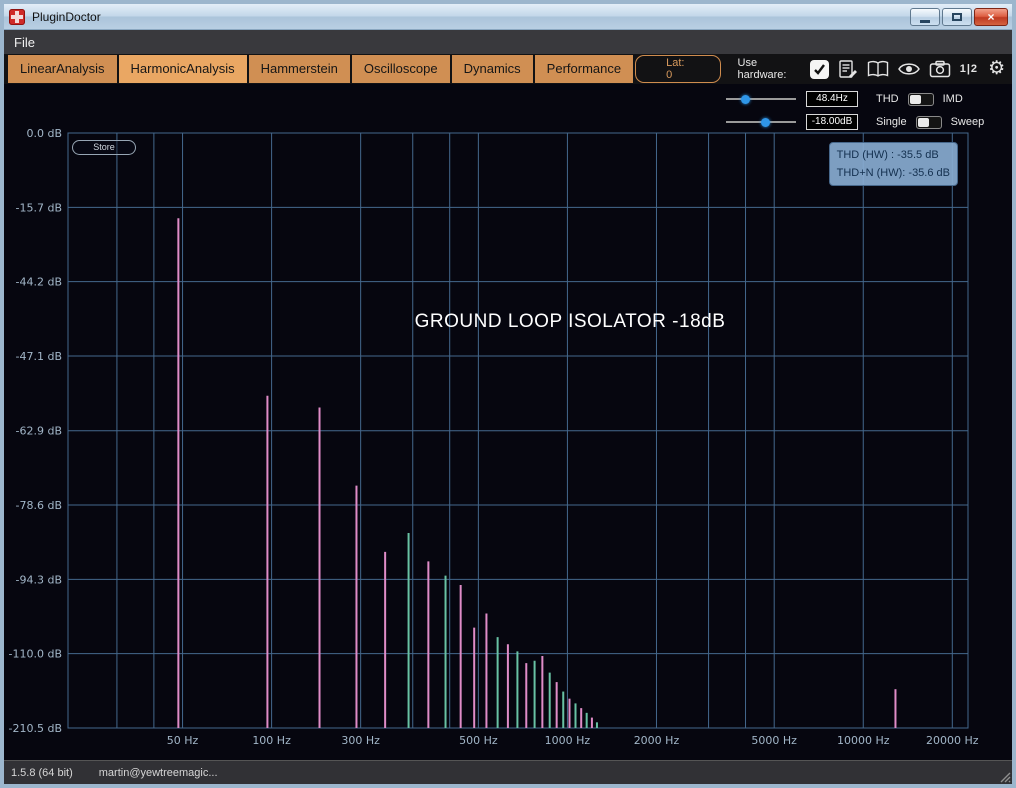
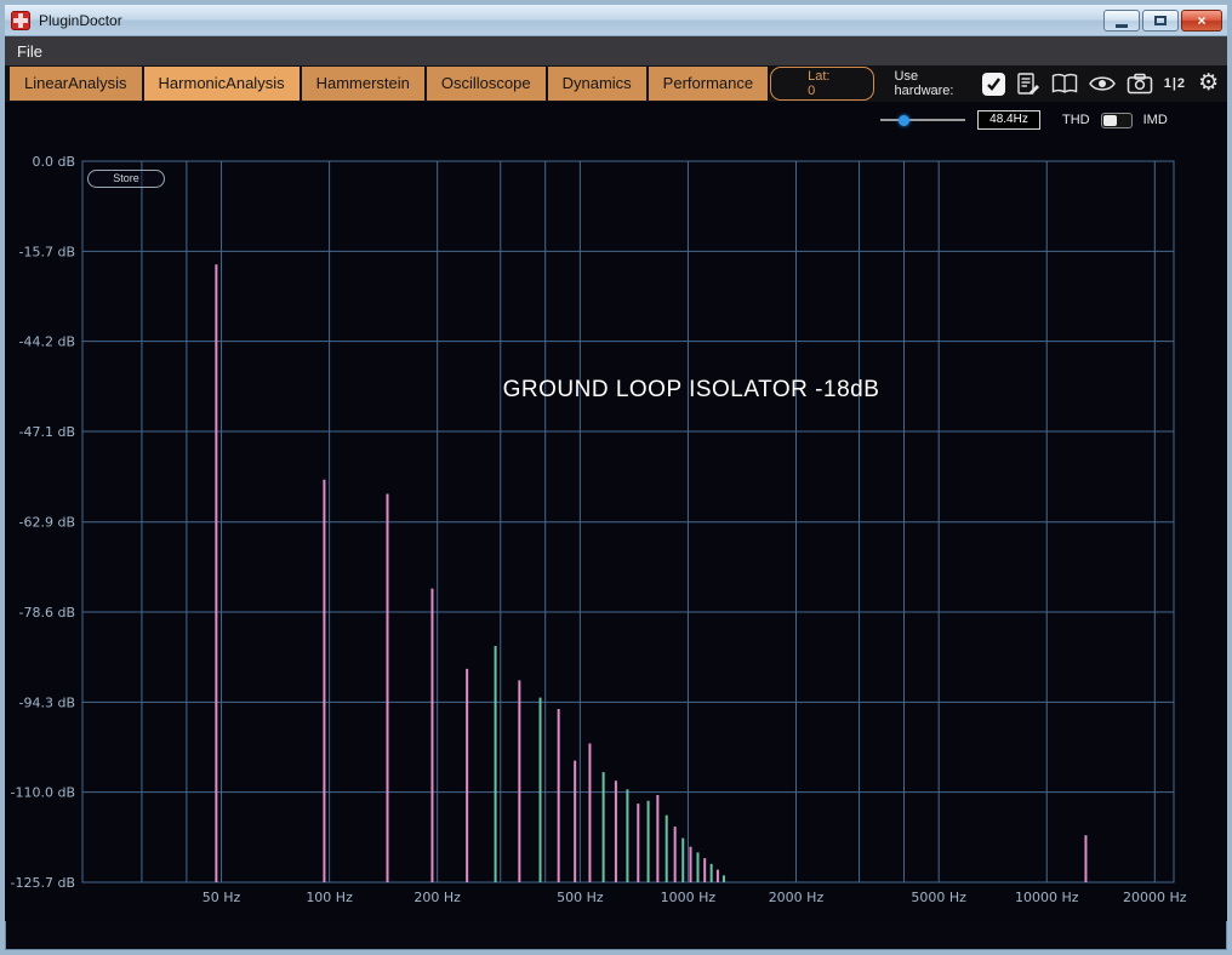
  PluginDoctor
  ×
  File
  LinearAnalysis
  HarmonicAnalysis
  Hammerstein
  Oscilloscope
  Dynamics
  Performance
  Lat: 0
  Use hardware:
  1|2
  ⚙
  0.0 dB
  -15.7 dB
  -44.2 dB
  -47.1 dB
  -62.9 dB
  -78.6 dB
  -94.3 dB
  -110.0 dB
- -210.5 dB
+ -125.7 dB
  50 Hz
  100 Hz
- 300 Hz
+ 200 Hz
  500 Hz
  1000 Hz
  2000 Hz
  5000 Hz
  10000 Hz
  20000 Hz
  48.4Hz
  THD
  IMD
- -18.00dB
- Single
- Sweep
  Store
  GROUND LOOP ISOLATOR -18dB
- THD (HW) : -35.5 dB
- THD+N (HW): -35.6 dB
- 1.5.8 (64 bit)
- martin@yewtreemagic...
